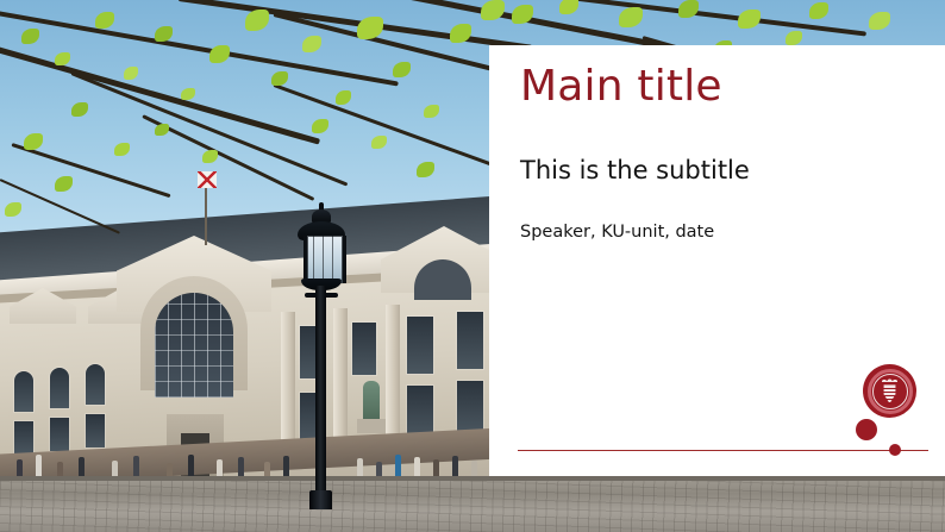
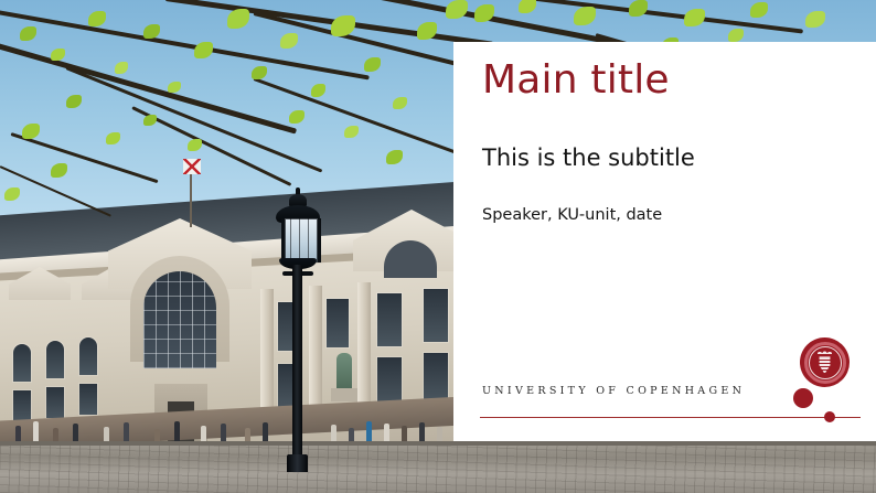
  Main title
  This is the subtitle
  Speaker, KU-unit, date
+ UNIVERSITY OF COPENHAGEN
